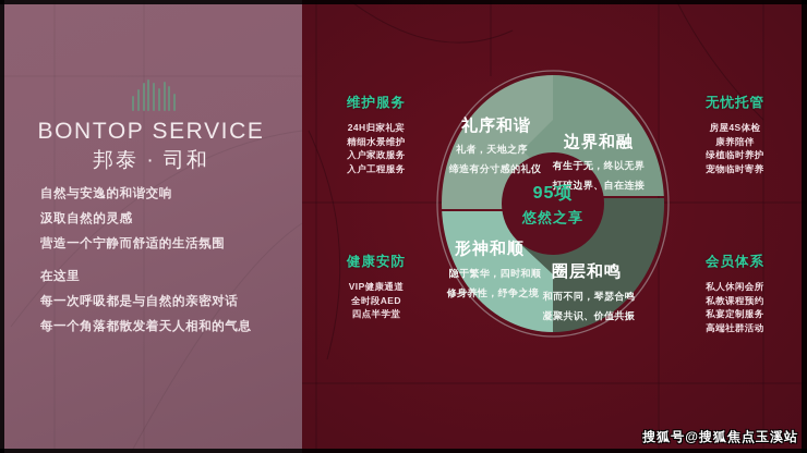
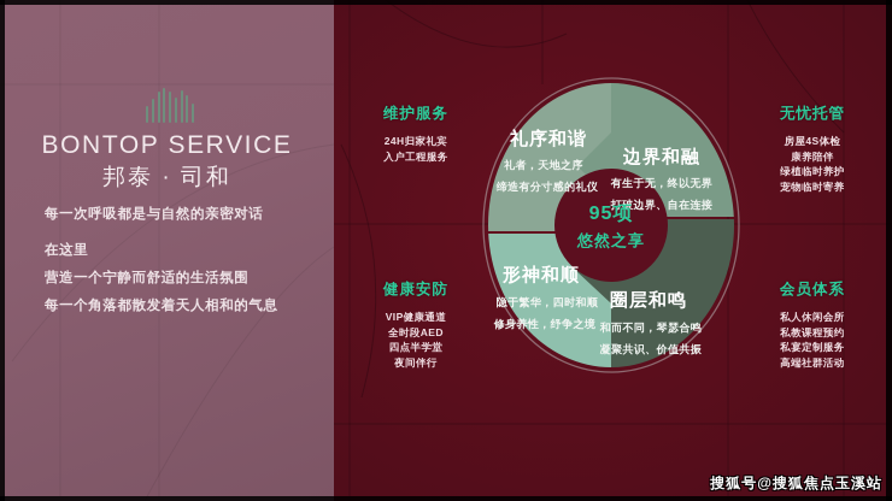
  BONTOP SERVICE
  邦泰 · 司和
- 自然与安逸的和谐交响
- 汲取自然的灵感
- 营造一个宁静而舒适的生活氛围
+ 每一次呼吸都是与自然的亲密对话
  在这里
- 每一次呼吸都是与自然的亲密对话
+ 营造一个宁静而舒适的生活氛围
  每一个角落都散发着天人相和的气息
  维护服务
  24H归家礼宾
- 精细水景维护
- 入户家政服务
  入户工程服务
  健康安防
  VIP健康通道
  全时段AED
  四点半学堂
+ 夜间伴行
  无忧托管
  房屋4S体检
  康养陪伴
  绿植临时养护
  宠物临时寄养
  会员体系
  私人休闲会所
  私教课程预约
  私宴定制服务
  高端社群活动
  礼序和谐
  礼者，天地之序
  缔造有分寸感的礼仪
  边界和融
  有生于无，终以无界
  打破边界、自在连接
  形神和顺
  隐于繁华，四时和顺
  修身养性，纾争之境
  圈层和鸣
  和而不同，琴瑟合鸣
  凝聚共识、价值共振
  95项
  悠然之享
  搜狐号@搜狐焦点玉溪站
